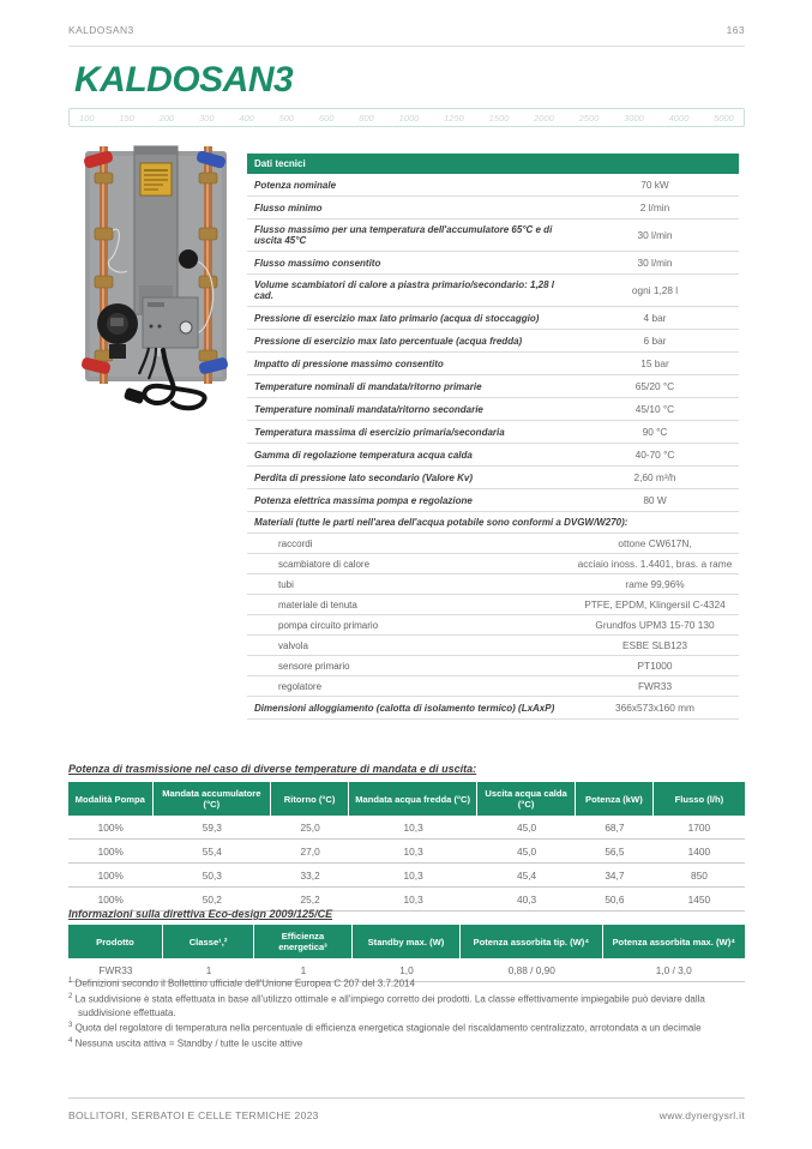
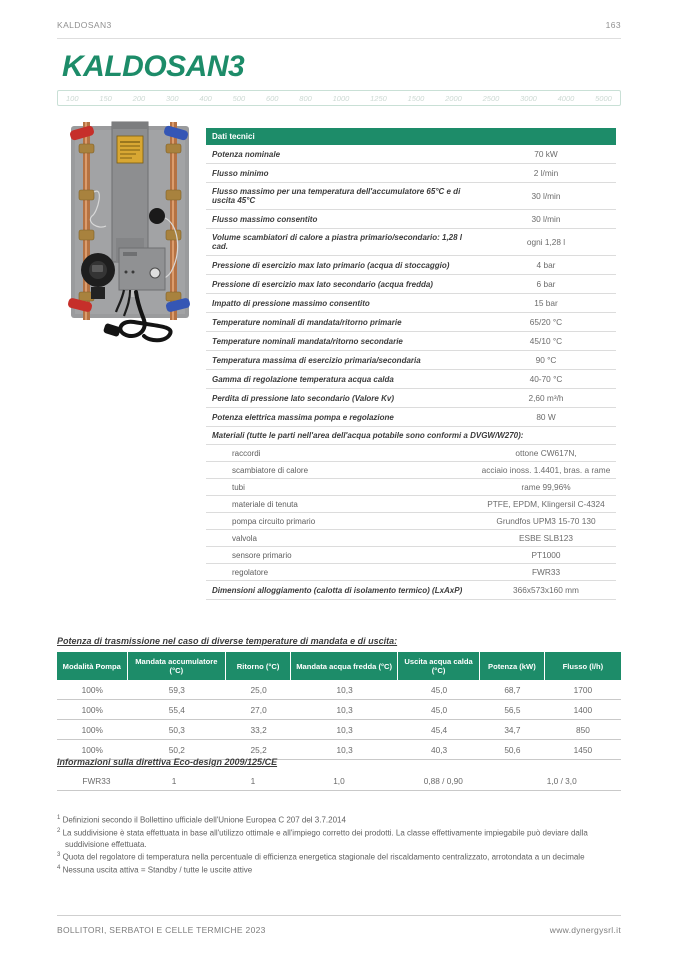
  KALDOSAN3
  163
  KALDOSAN3
  100
  150
  200
  300
  400
  500
  600
  800
  1000
  1250
  1500
  2000
  2500
  3000
  4000
  5000
  Dati tecnici
  Potenza nominale
  70 kW
  Flusso minimo
  2 l/min
  Flusso massimo per una temperatura dell'accumulatore 65°C e di uscita 45°C
  30 l/min
  Flusso massimo consentito
  30 l/min
  Volume scambiatori di calore a piastra primario/secondario: 1,28 l cad.
  ogni 1,28 l
  Pressione di esercizio max lato primario (acqua di stoccaggio)
  4 bar
- Pressione di esercizio max lato percentuale (acqua fredda)
+ Pressione di esercizio max lato secondario (acqua fredda)
  6 bar
  Impatto di pressione massimo consentito
  15 bar
  Temperature nominali di mandata/ritorno primarie
  65/20 °C
  Temperature nominali mandata/ritorno secondarie
  45/10 °C
  Temperatura massima di esercizio primaria/secondaria
  90 °C
  Gamma di regolazione temperatura acqua calda
  40-70 °C
  Perdita di pressione lato secondario (Valore Kv)
  2,60 m³/h
  Potenza elettrica massima pompa e regolazione
  80 W
  Materiali (tutte le parti nell'area dell'acqua potabile sono conformi a DVGW/W270):
  raccordi
  ottone CW617N,
  scambiatore di calore
  acciaio inoss. 1.4401, bras. a rame
  tubi
  rame 99,96%
  materiale di tenuta
  PTFE, EPDM, Klingersil C-4324
  pompa circuito primario
  Grundfos UPM3 15-70 130
  valvola
  ESBE SLB123
  sensore primario
  PT1000
  regolatore
  FWR33
  Dimensioni alloggiamento (calotta di isolamento termico) (LxAxP)
  366x573x160 mm
  Potenza di trasmissione nel caso di diverse temperature di mandata e di uscita:
  Modalità Pompa
  Mandata accumulatore (°C)
  Ritorno (°C)
  Mandata acqua fredda (°C)
  Uscita acqua calda (°C)
  Potenza (kW)
  Flusso (l/h)
  100%
  59,3
  25,0
  10,3
  45,0
  68,7
  1700
  100%
  55,4
  27,0
  10,3
  45,0
  56,5
  1400
  100%
  50,3
  33,2
  10,3
  45,4
  34,7
  850
  100%
  50,2
  25,2
  10,3
  40,3
  50,6
  1450
  Informazioni sulla direttiva Eco-design 2009/125/CE
- Prodotto
- Classe¹,²
- Efficienza energetica³
- Standby max. (W)
- Potenza assorbita tip. (W)⁴
- Potenza assorbita max. (W)⁴
  FWR33
  1
  1
  1,0
  0,88 / 0,90
  1,0 / 3,0
  Definizioni secondo il Bollettino ufficiale dell'Unione Europea C 207 del 3.7.2014
  La suddivisione è stata effettuata in base all'utilizzo ottimale e all'impiego corretto dei prodotti. La classe effettivamente impiegabile può deviare dalla suddivisione effettuata.
  Quota del regolatore di temperatura nella percentuale di efficienza energetica stagionale del riscaldamento centralizzato, arrotondata a un decimale
  Nessuna uscita attiva = Standby / tutte le uscite attive
  BOLLITORI, SERBATOI E CELLE TERMICHE 2023
  www.dynergysrl.it
